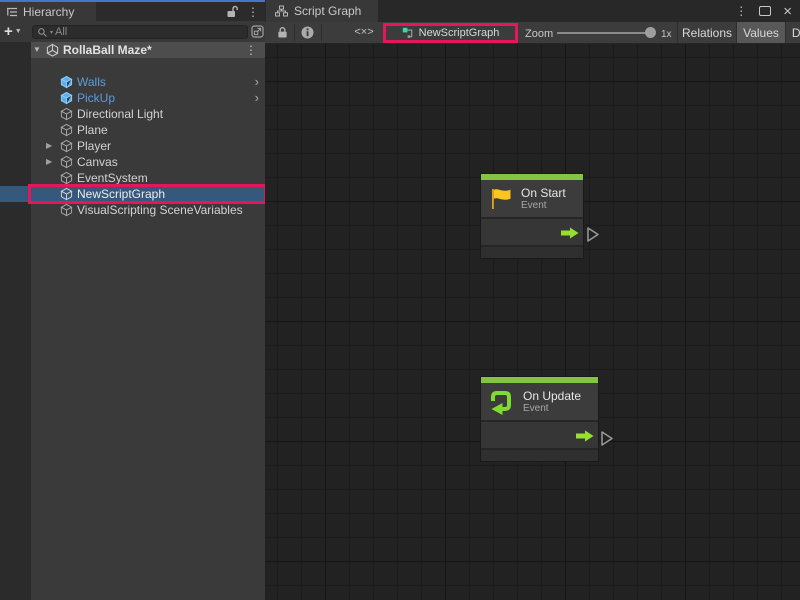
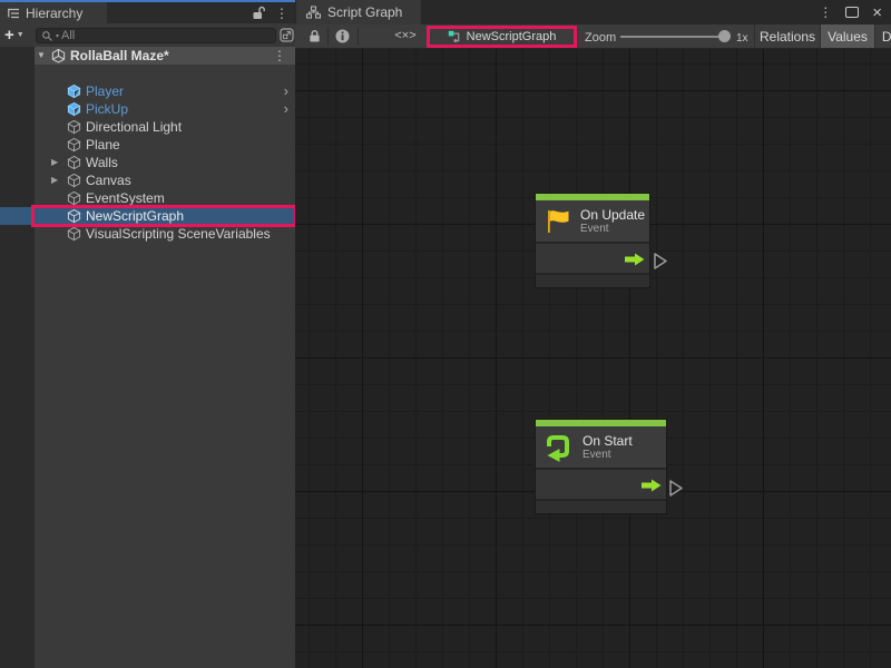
  Hierarchy
  ⋮
  +
  All
  ▼
  RollaBall Maze*
  ⋮
- Walls
+ Player
  ›
  PickUp
  ›
  Directional Light
  Plane
  ▶
- Player
+ Walls
  ▶
  Canvas
  EventSystem
  NewScriptGraph
  VisualScripting SceneVariables
  Script Graph
  ⋮
  ×
  <×>
  NewScriptGraph
  Zoom
  1x
  Relations
  Values
- On Start
+ On Update
  Event
- On Update
+ On Start
  Event
